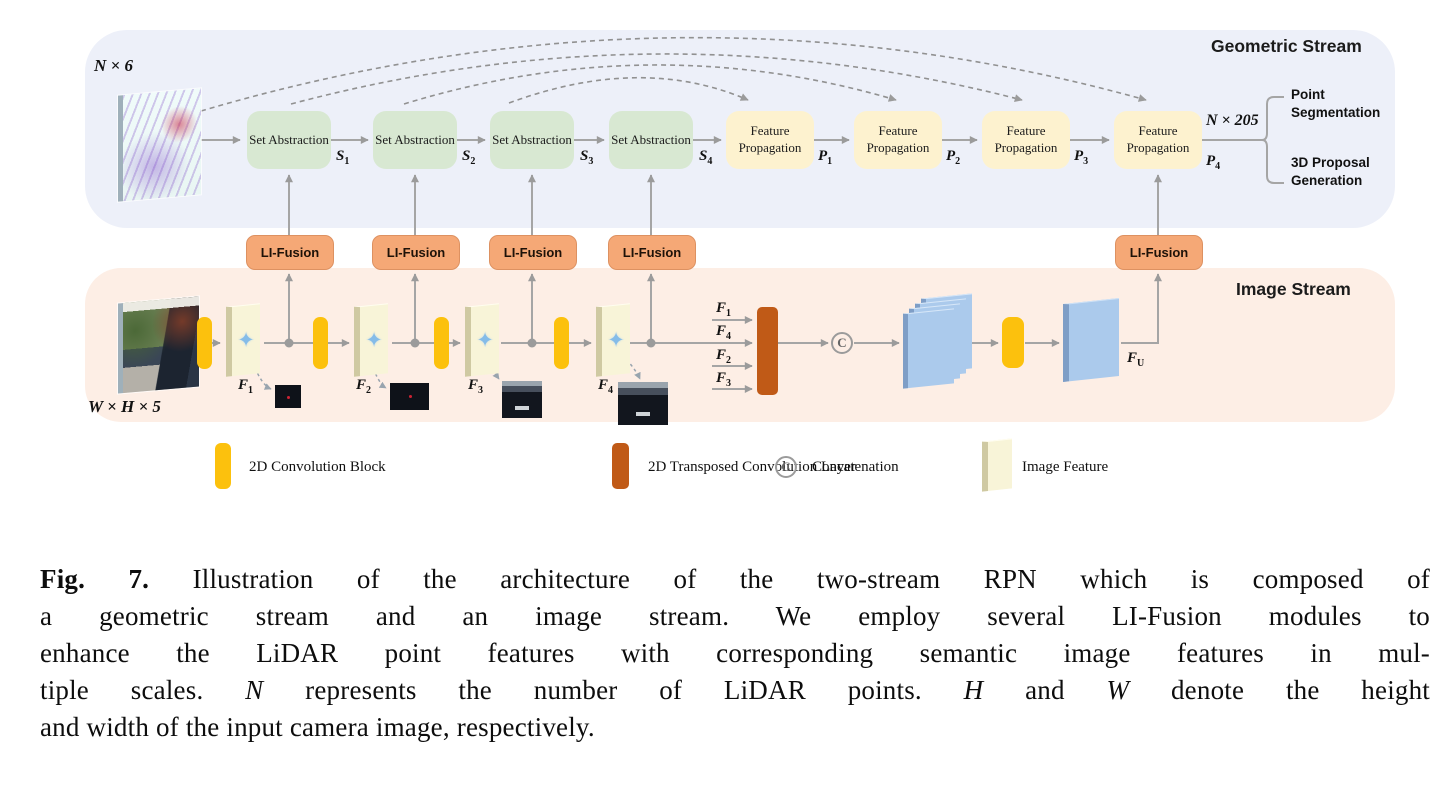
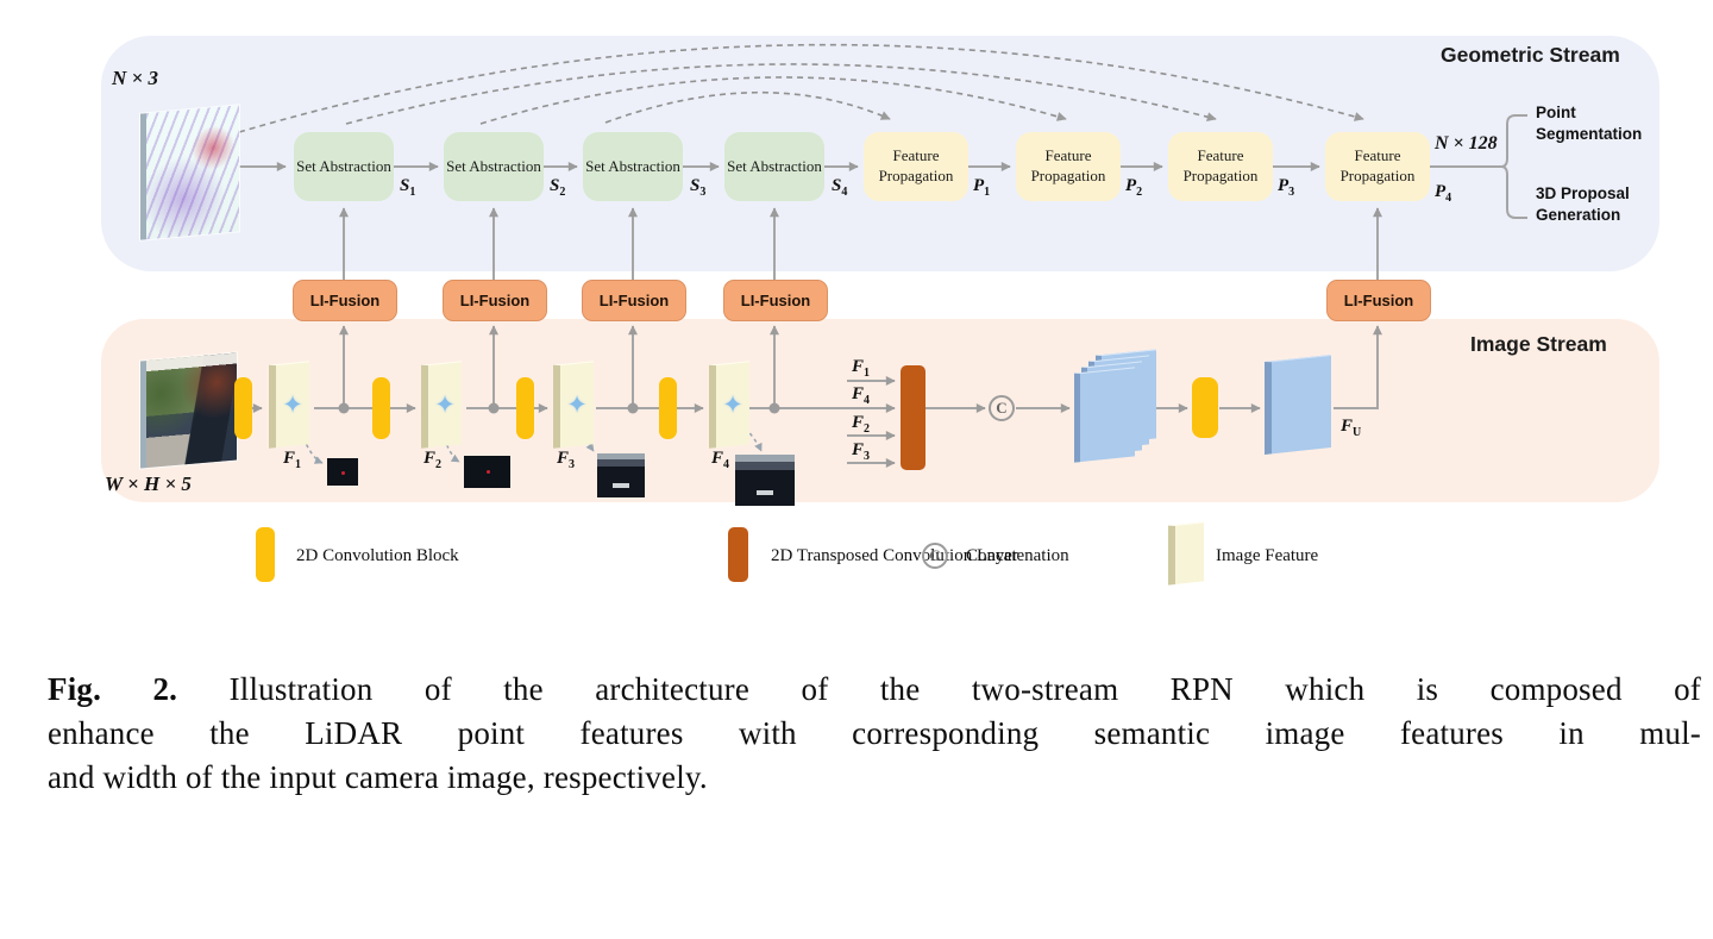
  Geometric Stream
  Image Stream
- N × 6
+ N × 3
  Set Abstraction
  Set Abstraction
  Set Abstraction
  Set Abstraction
  Feature Propagation
  Feature Propagation
  Feature Propagation
  Feature Propagation
  S1
  S2
  S3
  S4
  P1
  P2
  P3
  P4
- N × 205
+ N × 128
  Point Segmentation
  3D Proposal Generation
  LI-Fusion
  LI-Fusion
  LI-Fusion
  LI-Fusion
  LI-Fusion
  W × H × 5
  ✦
  ✦
  ✦
  ✦
  F1
  F2
  F3
  F4
  F1
  F4
  F2
  F3
  C
  FU
  2D Convolution Block
  2D Transposed Convolution Layer
  C
  Concatenation
  Image Feature
- Fig. 7. Illustration of the architecture of the two-stream RPN which is composed of
+ Fig. 2. Illustration of the architecture of the two-stream RPN which is composed of
- a geometric stream and an image stream. We employ several LI-Fusion modules to
  enhance the LiDAR point features with corresponding semantic image features in mul-
- tiple scales. N represents the number of LiDAR points. H and W denote the height
  and width of the input camera image, respectively.
